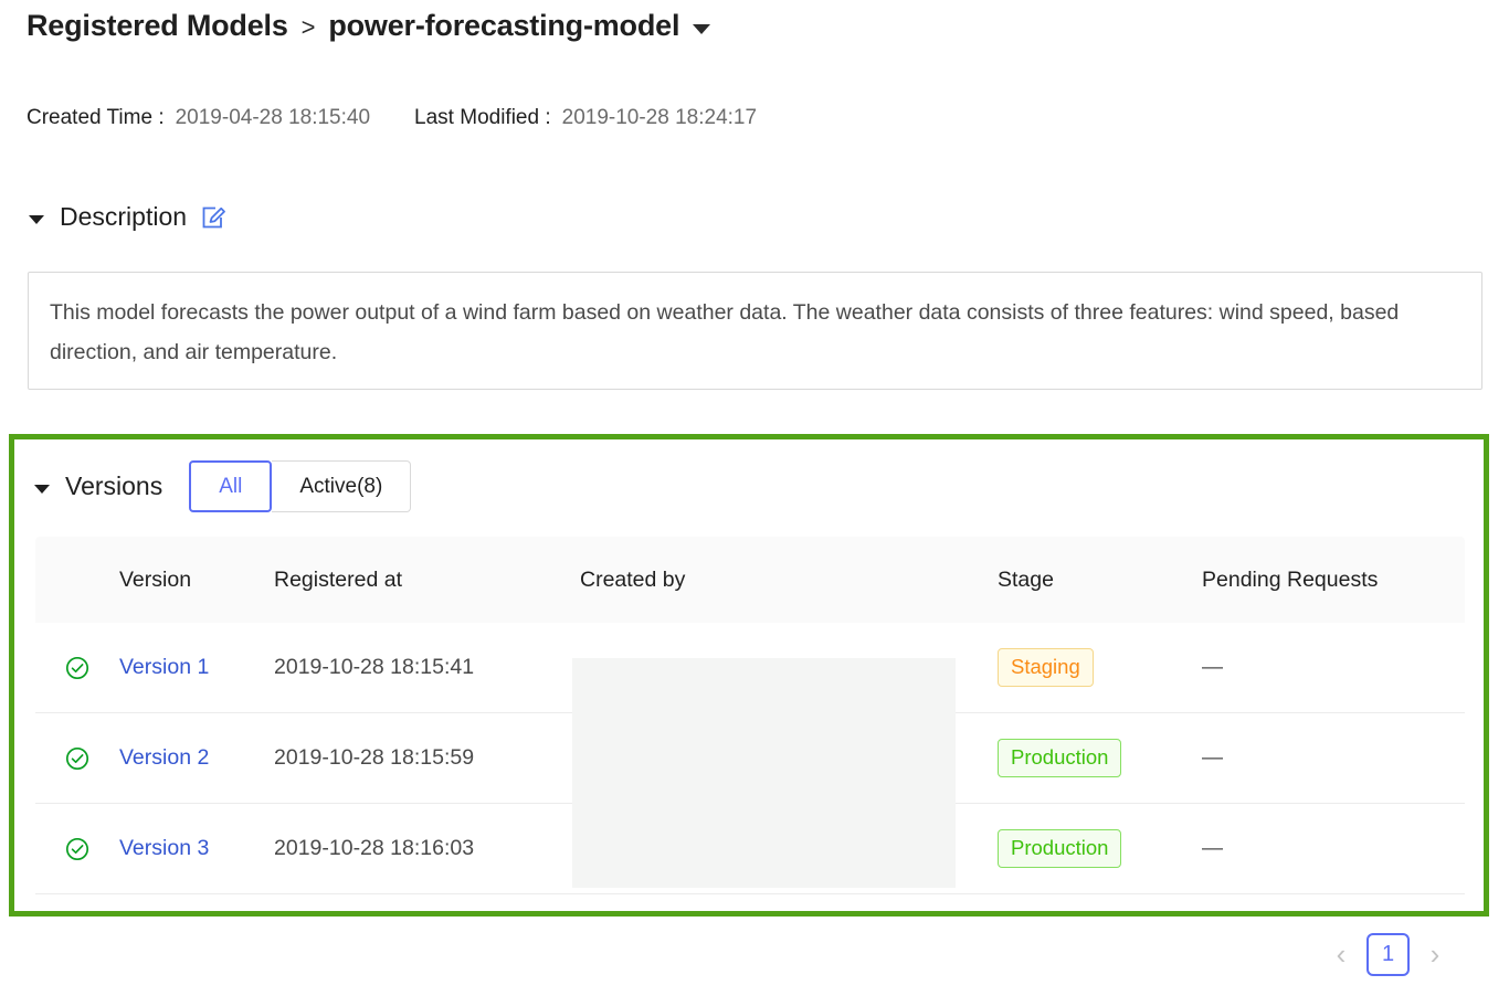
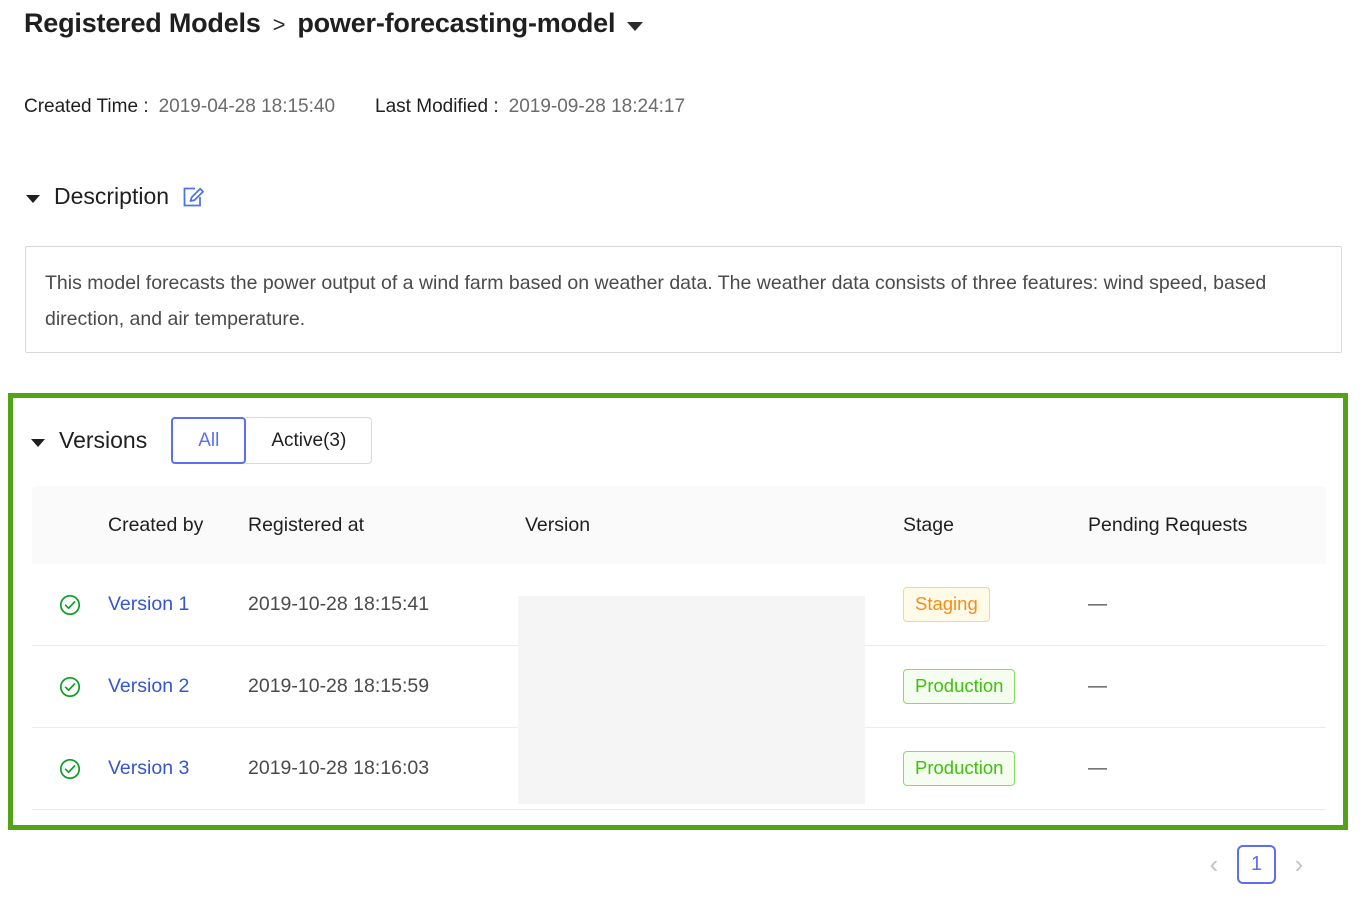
  Registered Models
  >
  power-forecasting-model
  Created Time :
  2019-04-28 18:15:40
  Last Modified :
- 2019-10-28 18:24:17
+ 2019-09-28 18:24:17
  Description
  This model forecasts the power output of a wind farm based on weather data. The weather data consists of three features: wind speed, based direction, and air temperature.
  Versions
  All
- Active(8)
+ Active(3)
- Version
+ Created by
  Registered at
- Created by
+ Version
  Stage
  Pending Requests
  Version 1
  2019-10-28 18:15:41
  Staging
  —
  Version 2
  2019-10-28 18:15:59
  Production
  —
  Version 3
  2019-10-28 18:16:03
  Production
  —
  ‹
  1
  ›
